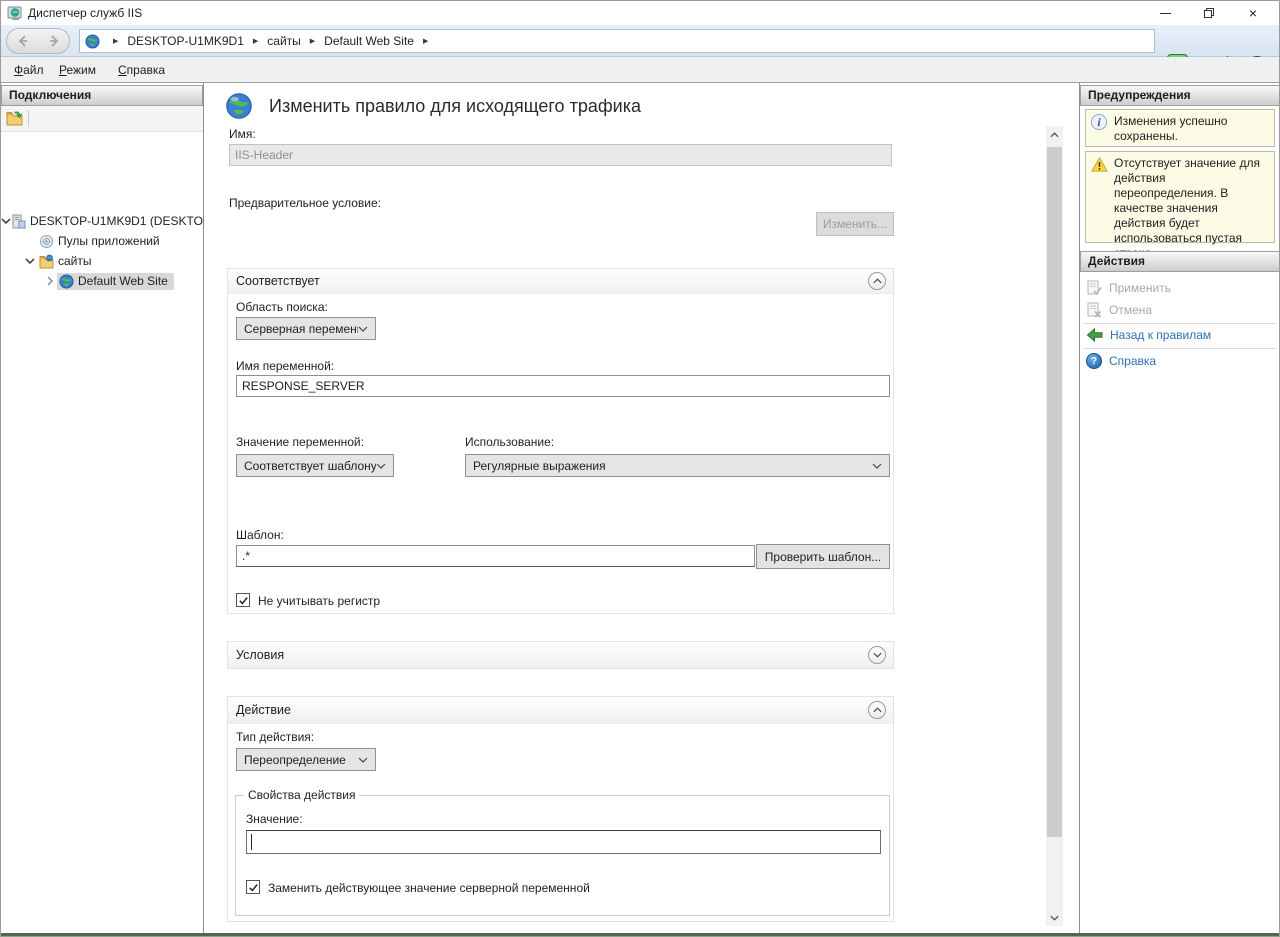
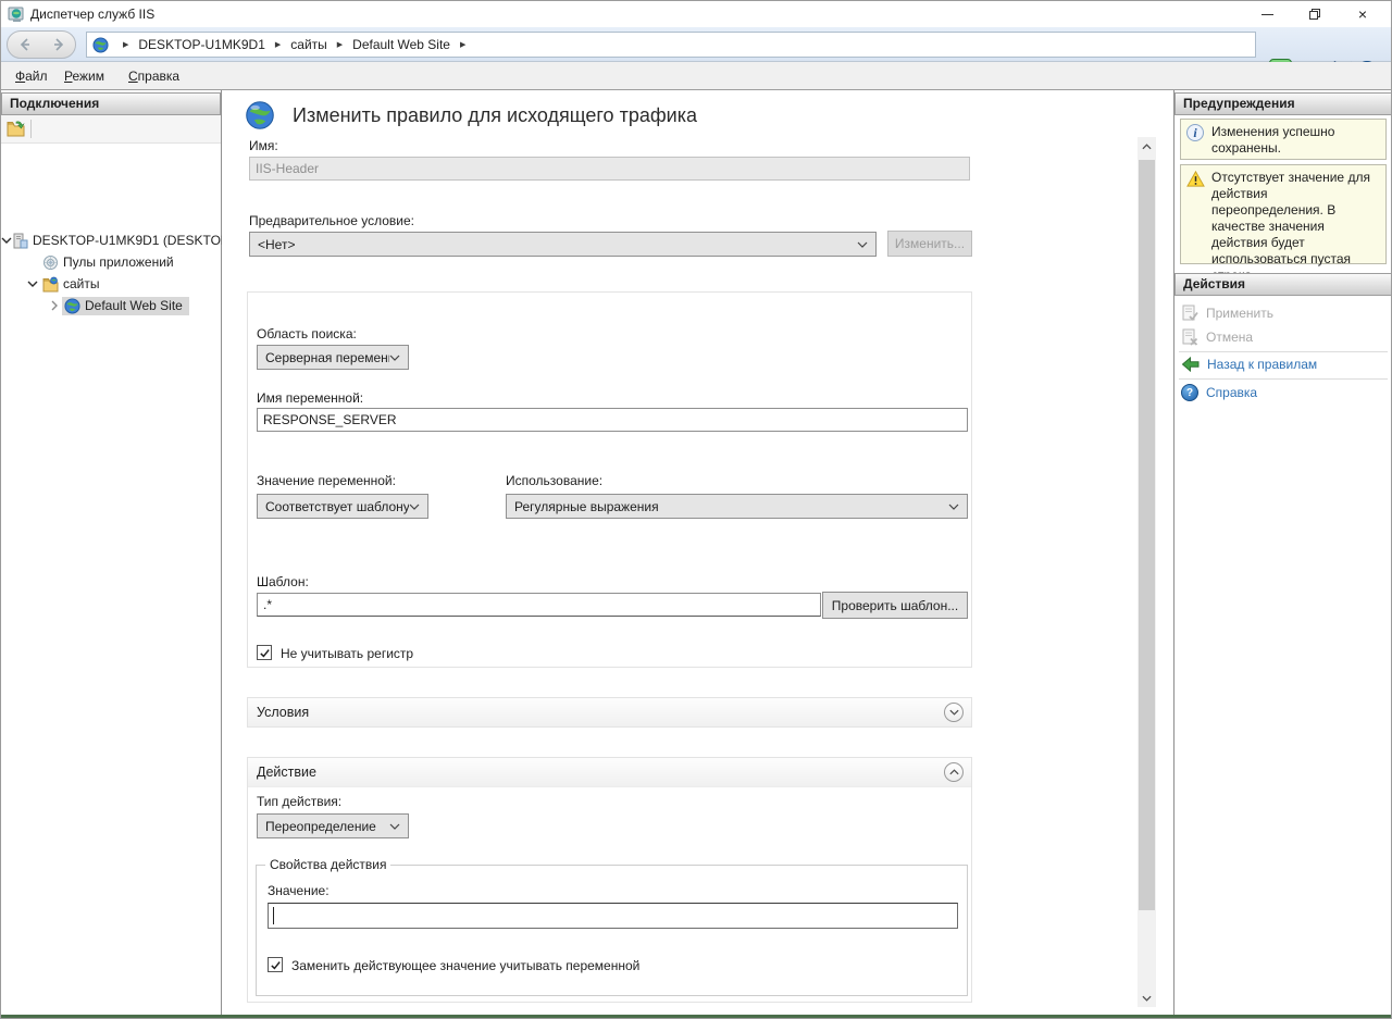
  Диспетчер служб IIS
  ×
  DESKTOP-U1MK9D1
  сайты
  Default Web Site
  Файл
  Режим
  Справка
  Подключения
  DESKTOP-U1MK9D1 (DESKTO
  Пулы приложений
  сайты
  Default Web Site
  Изменить правило для исходящего трафика
  Имя:
  IIS-Header
  Предварительное условие:
+ <Нет>
  Изменить...
- Соответствует
  Область поиска:
  Серверная перемен
  Имя переменной:
  RESPONSE_SERVER
  Значение переменной:
  Использование:
  Соответствует шаблону
  Регулярные выражения
  Шаблон:
  .*
  Проверить шаблон...
  Не учитывать регистр
  Условия
  Действие
  Тип действия:
  Переопределение
  Свойства действия
  Значение:
- Заменить действующее значение серверной переменной
+ Заменить действующее значение учитывать переменной
  Предупреждения
  i
  Изменения успешно сохранены.
  Отсутствует значение для действия переопределения. В качестве значения действия будет использоваться пустая
  Действия
  Применить
  Отмена
  Назад к правилам
  ?
  Справка
